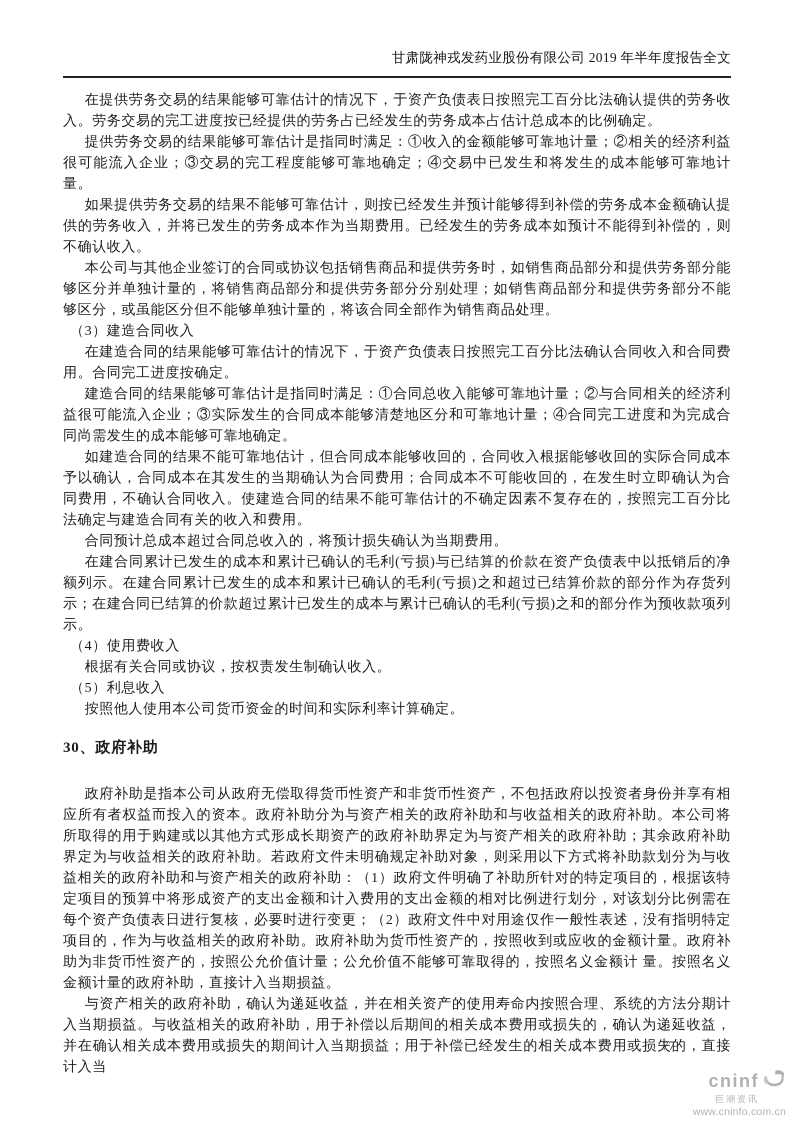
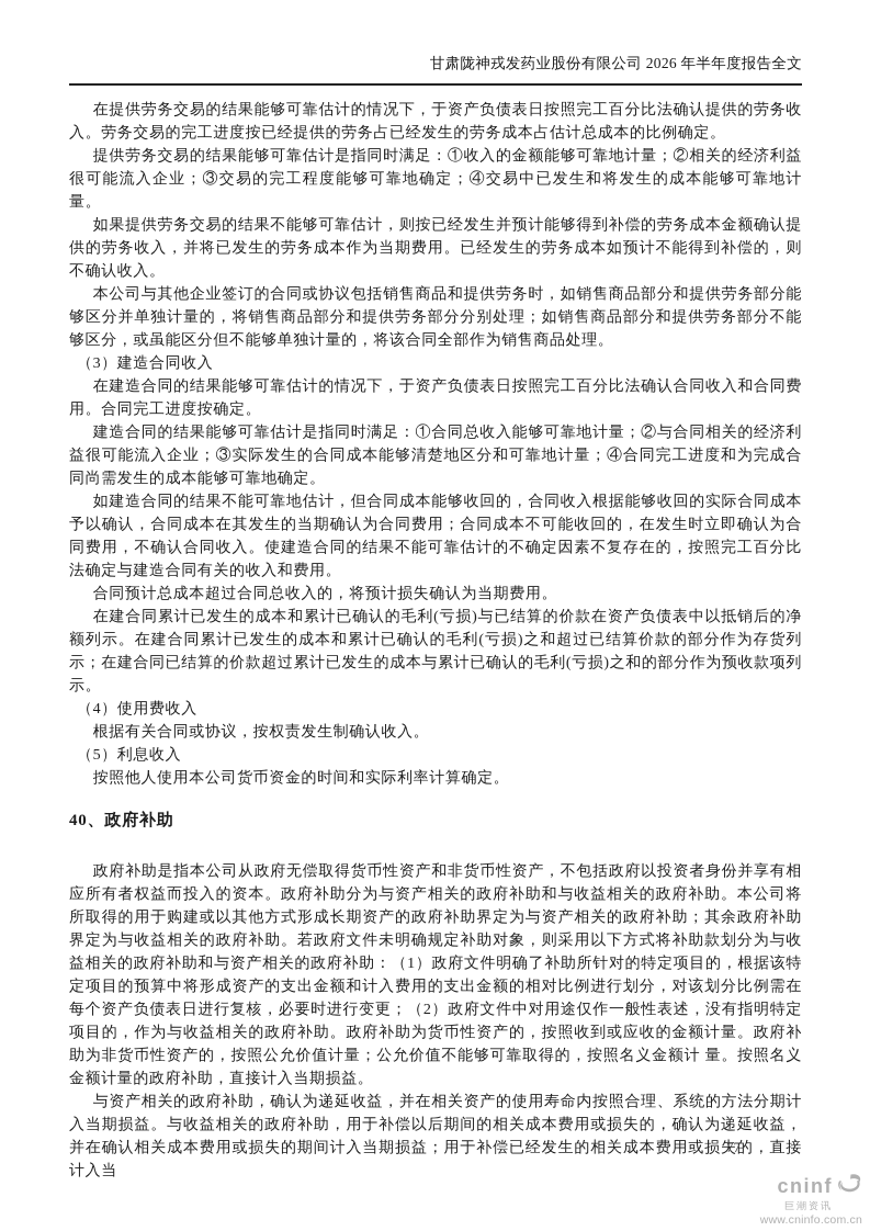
- 甘肃陇神戎发药业股份有限公司 2019 年半年度报告全文
+ 甘肃陇神戎发药业股份有限公司 2026 年半年度报告全文
  在提供劳务交易的结果能够可靠估计的情况下，于资产负债表日按照完工百分比法确认提供的劳务收入。劳务交易的完工进度按已经提供的劳务占已经发生的劳务成本占估计总成本的比例确定。
  提供劳务交易的结果能够可靠估计是指同时满足：①收入的金额能够可靠地计量；②相关的经济利益很可能流入企业；③交易的完工程度能够可靠地确定；④交易中已发生和将发生的成本能够可靠地计量。
  如果提供劳务交易的结果不能够可靠估计，则按已经发生并预计能够得到补偿的劳务成本金额确认提供的劳务收入，并将已发生的劳务成本作为当期费用。已经发生的劳务成本如预计不能得到补偿的，则不确认收入。
  本公司与其他企业签订的合同或协议包括销售商品和提供劳务时，如销售商品部分和提供劳务部分能够区分并单独计量的，将销售商品部分和提供劳务部分分别处理；如销售商品部分和提供劳务部分不能够区分，或虽能区分但不能够单独计量的，将该合同全部作为销售商品处理。
  （3）建造合同收入
  在建造合同的结果能够可靠估计的情况下，于资产负债表日按照完工百分比法确认合同收入和合同费用。合同完工进度按确定。
  建造合同的结果能够可靠估计是指同时满足：①合同总收入能够可靠地计量；②与合同相关的经济利益很可能流入企业；③实际发生的合同成本能够清楚地区分和可靠地计量；④合同完工进度和为完成合同尚需发生的成本能够可靠地确定。
  如建造合同的结果不能可靠地估计，但合同成本能够收回的，合同收入根据能够收回的实际合同成本予以确认，合同成本在其发生的当期确认为合同费用；合同成本不可能收回的，在发生时立即确认为合同费用，不确认合同收入。使建造合同的结果不能可靠估计的不确定因素不复存在的，按照完工百分比法确定与建造合同有关的收入和费用。
  合同预计总成本超过合同总收入的，将预计损失确认为当期费用。
  在建合同累计已发生的成本和累计已确认的毛利(亏损)与已结算的价款在资产负债表中以抵销后的净额列示。在建合同累计已发生的成本和累计已确认的毛利(亏损)之和超过已结算价款的部分作为存货列示；在建合同已结算的价款超过累计已发生的成本与累计已确认的毛利(亏损)之和的部分作为预收款项列示。
  （4）使用费收入
  根据有关合同或协议，按权责发生制确认收入。
  （5）利息收入
  按照他人使用本公司货币资金的时间和实际利率计算确定。
- 30、政府补助
+ 40、政府补助
  政府补助是指本公司从政府无偿取得货币性资产和非货币性资产，不包括政府以投资者身份并享有相应所有者权益而投入的资本。政府补助分为与资产相关的政府补助和与收益相关的政府补助。本公司将所取得的用于购建或以其他方式形成长期资产的政府补助界定为与资产相关的政府补助；其余政府补助界定为与收益相关的政府补助。若政府文件未明确规定补助对象，则采用以下方式将补助款划分为与收益相关的政府补助和与资产相关的政府补助：（1）政府文件明确了补助所针对的特定项目的，根据该特定项目的预算中将形成资产的支出金额和计入费用的支出金额的相对比例进行划分，对该划分比例需在每个资产负债表日进行复核，必要时进行变更；（2）政府文件中对用途仅作一般性表述，没有指明特定项目的，作为与收益相关的政府补助。政府补助为货币性资产的，按照收到或应收的金额计量。政府补助为非货币性资产的，按照公允价值计量；公允价值不能够可靠取得的，按照名义金额计 量。按照名义金额计量的政府补助，直接计入当期损益。
  与资产相关的政府补助，确认为递延收益，并在相关资产的使用寿命内按照合理、系统的方法分期计入当期损益。与收益相关的政府补助，用于补偿以后期间的相关成本费用或损失的，确认为递延收益，并在确认相关成本费用或损失的期间计入当期损益；用于补偿已经发生的相关成本费用或损失的，直接计入当
  77
  cninf
  巨潮资讯
  www.cninfo.com.cn
